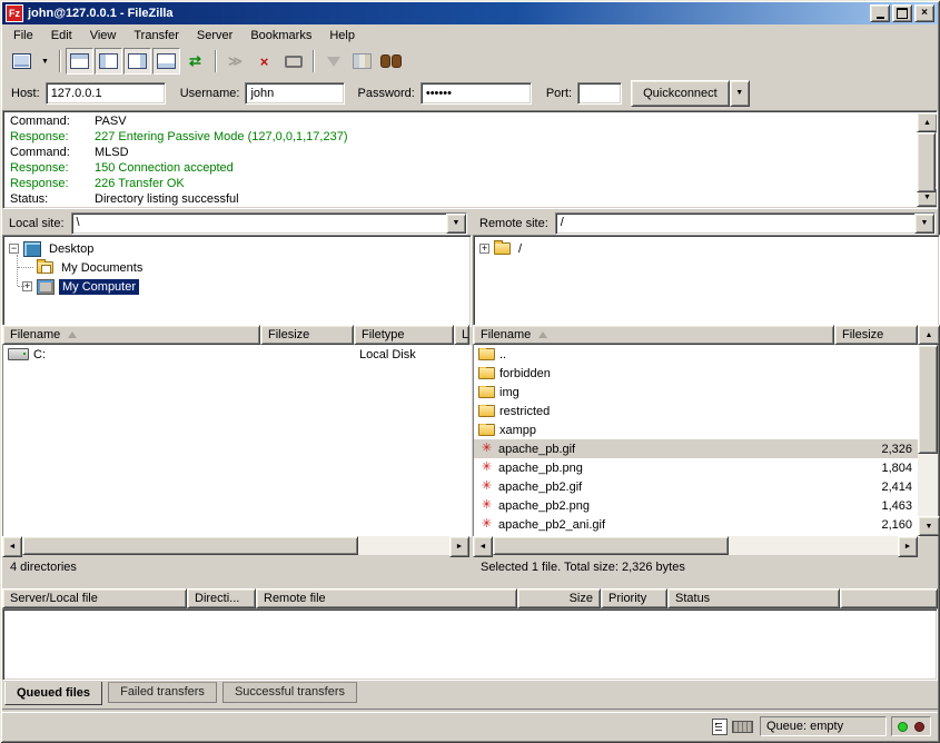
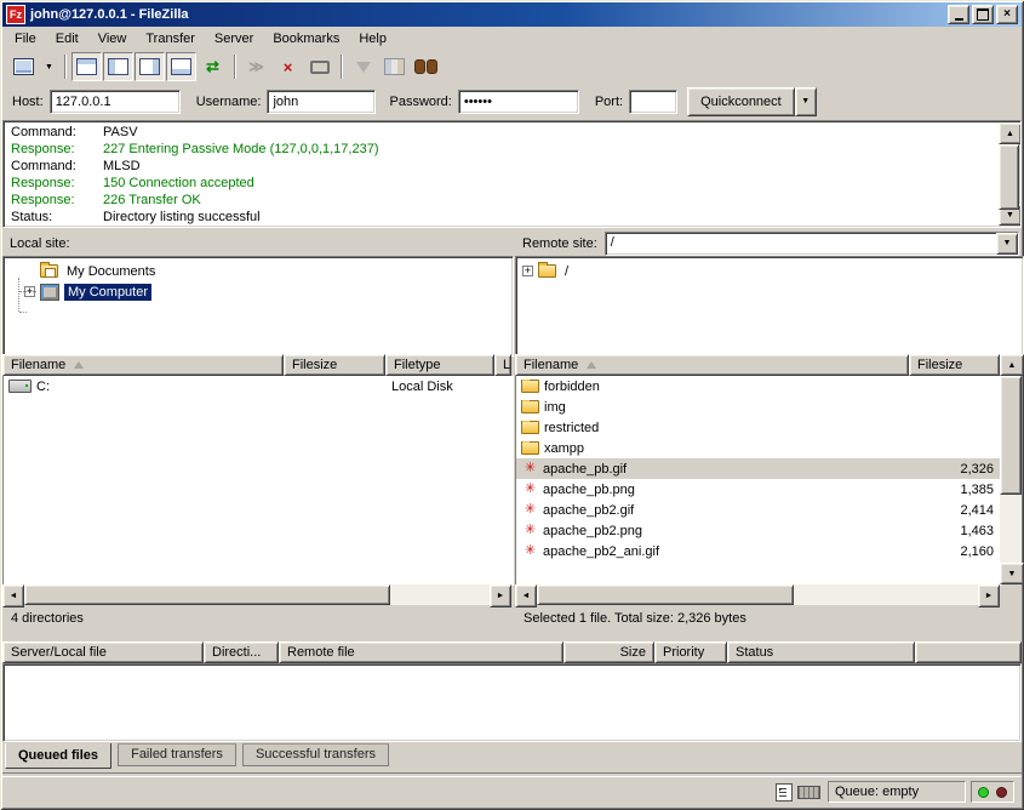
  Fz
  john@127.0.0.1 - FileZilla
  ×
  File
  Edit
  View
  Transfer
  Server
  Bookmarks
  Help
  ⇄
  ≫
  ×
  Host:
  127.0.0.1
  Username:
  john
  Password:
  ••••••
  Port:
  Quickconnect
  Command:
  PASV
  Response:
  227 Entering Passive Mode (127,0,0,1,17,237)
  Command:
  MLSD
  Response:
  150 Connection accepted
  Response:
  226 Transfer OK
  Status:
  Directory listing successful
  Local site:
- \
  Remote site:
  /
- −
- Desktop
  My Documents
  +
  My Computer
  +
  /
  Filename
  Filesize
  Filetype
  L
  C:
  Local Disk
  4 directories
  Filename
  Filesize
- ..
  forbidden
  img
  restricted
  xampp
  ✳
  apache_pb.gif
  2,326
  ✳
  apache_pb.png
- 1,804
+ 1,385
  ✳
  apache_pb2.gif
  2,414
  ✳
  apache_pb2.png
  1,463
  ✳
  apache_pb2_ani.gif
  2,160
  Selected 1 file. Total size: 2,326 bytes
  Server/Local file
  Directi...
  Remote file
  Size
  Priority
  Status
  Queued files Failed transfers Successful transfers
  Queue: empty
